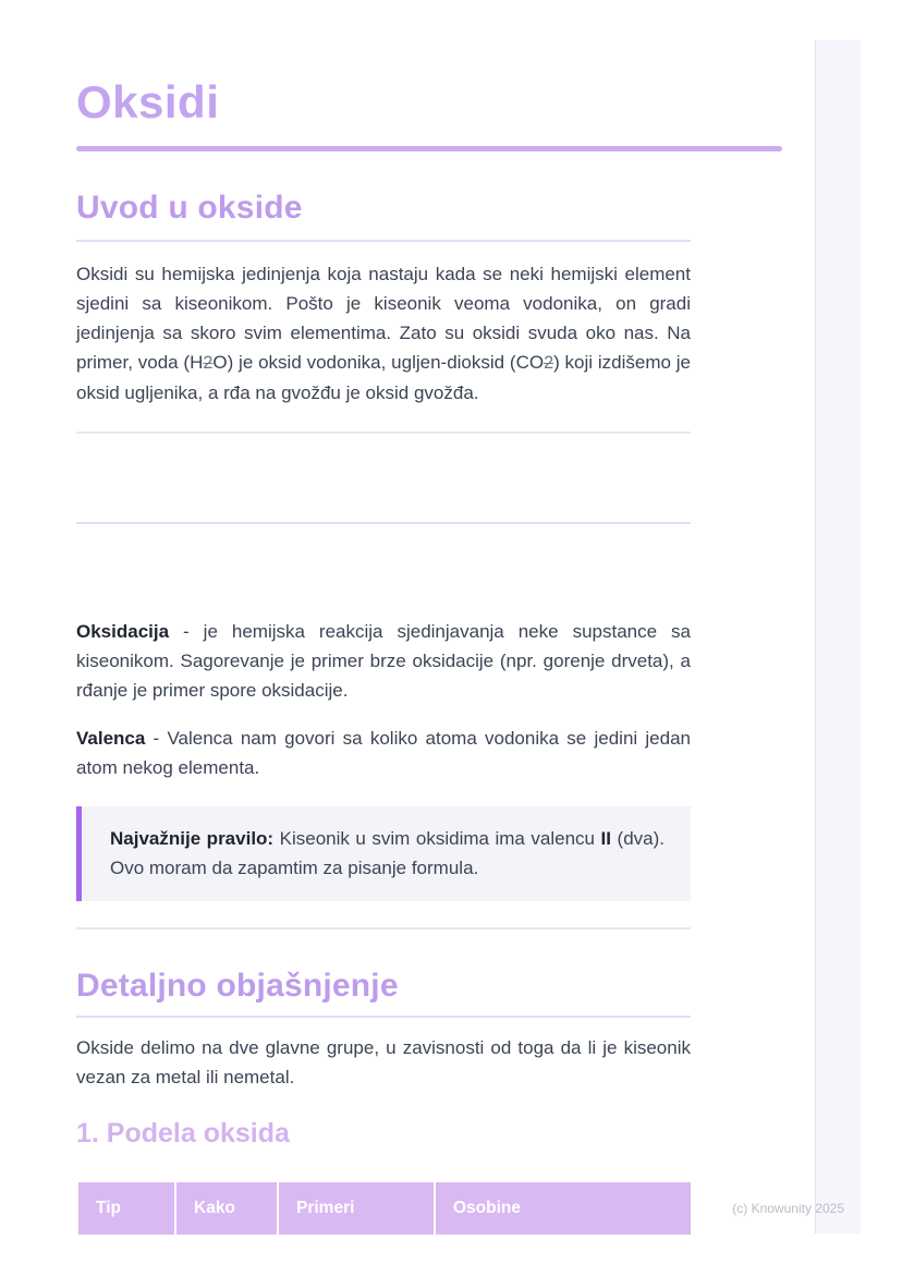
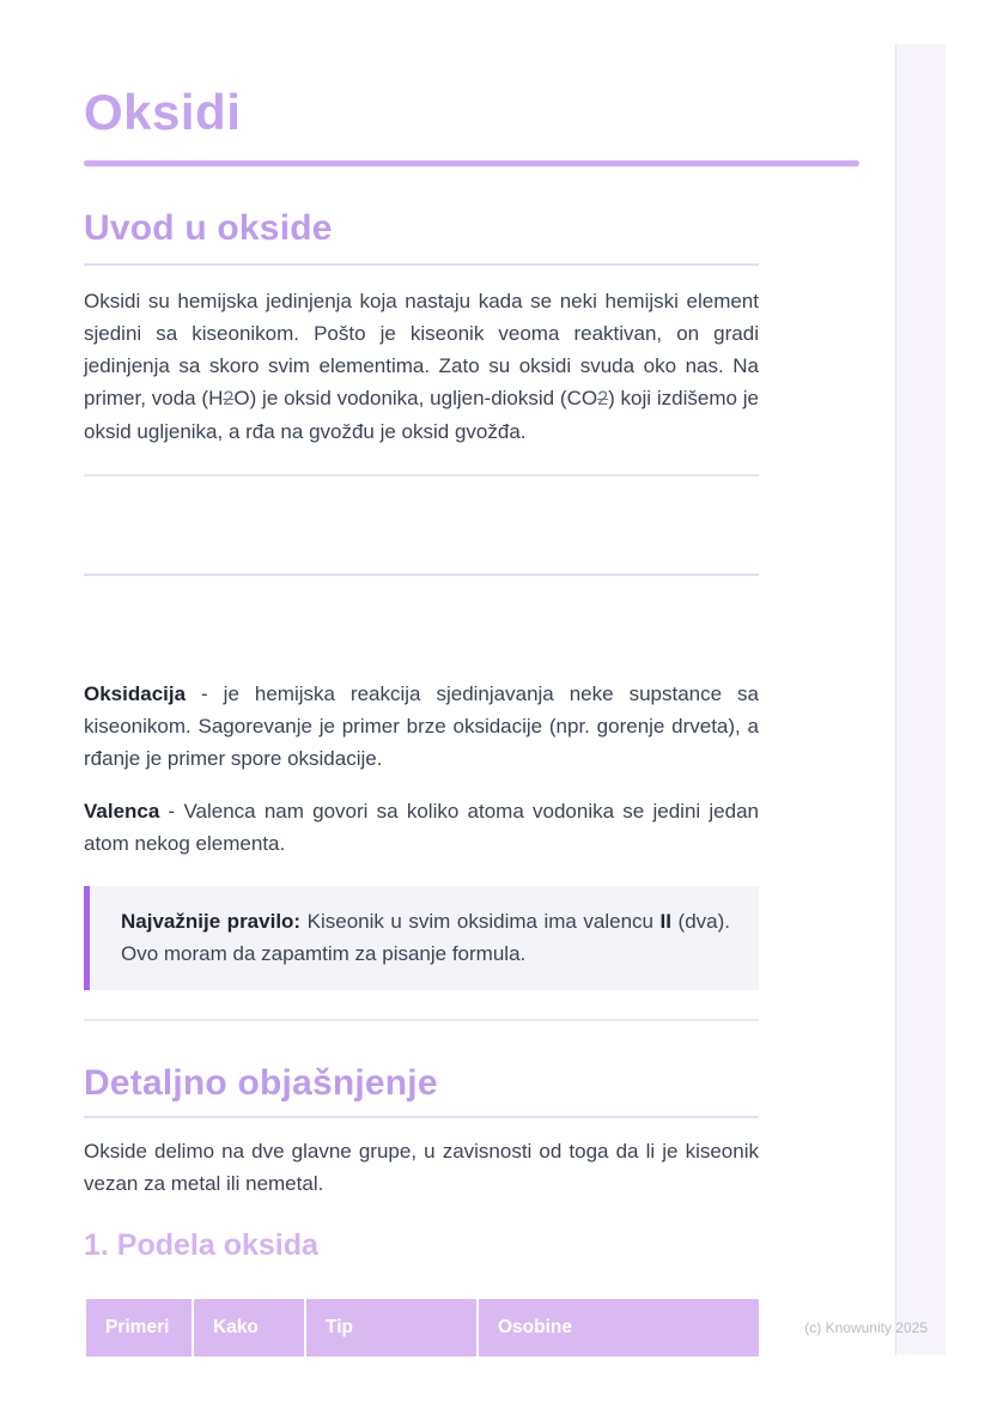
  Oksidi
  Uvod u okside
- Oksidi su hemijska jedinjenja koja nastaju kada se neki hemijski element sjedini sa kiseonikom. Pošto je kiseonik veoma vodonika, on gradi jedinjenja sa skoro svim elementima. Zato su oksidi svuda oko nas. Na primer, voda (H2O) je oksid vodonika, ugljen-dioksid (CO2) koji izdišemo je oksid ugljenika, a rđa na gvožđu je oksid gvožđa.
+ Oksidi su hemijska jedinjenja koja nastaju kada se neki hemijski element sjedini sa kiseonikom. Pošto je kiseonik veoma reaktivan, on gradi jedinjenja sa skoro svim elementima. Zato su oksidi svuda oko nas. Na primer, voda (H2O) je oksid vodonika, ugljen-dioksid (CO2) koji izdišemo je oksid ugljenika, a rđa na gvožđu je oksid gvožđa.
  Oksidacija - je hemijska reakcija sjedinjavanja neke supstance sa kiseonikom. Sagorevanje je primer brze oksidacije (npr. gorenje drveta), a rđanje je primer spore oksidacije.
  Valenca - Valenca nam govori sa koliko atoma vodonika se jedini jedan atom nekog elementa.
  Najvažnije pravilo: Kiseonik u svim oksidima ima valencu II (dva). Ovo moram da zapamtim za pisanje formula.
  Detaljno objašnjenje
  Okside delimo na dve glavne grupe, u zavisnosti od toga da li je kiseonik vezan za metal ili nemetal.
  1. Podela oksida
- Tip
+ Primeri
  Kako
- Primeri
+ Tip
  Osobine
  (c) Knowunity 2025
